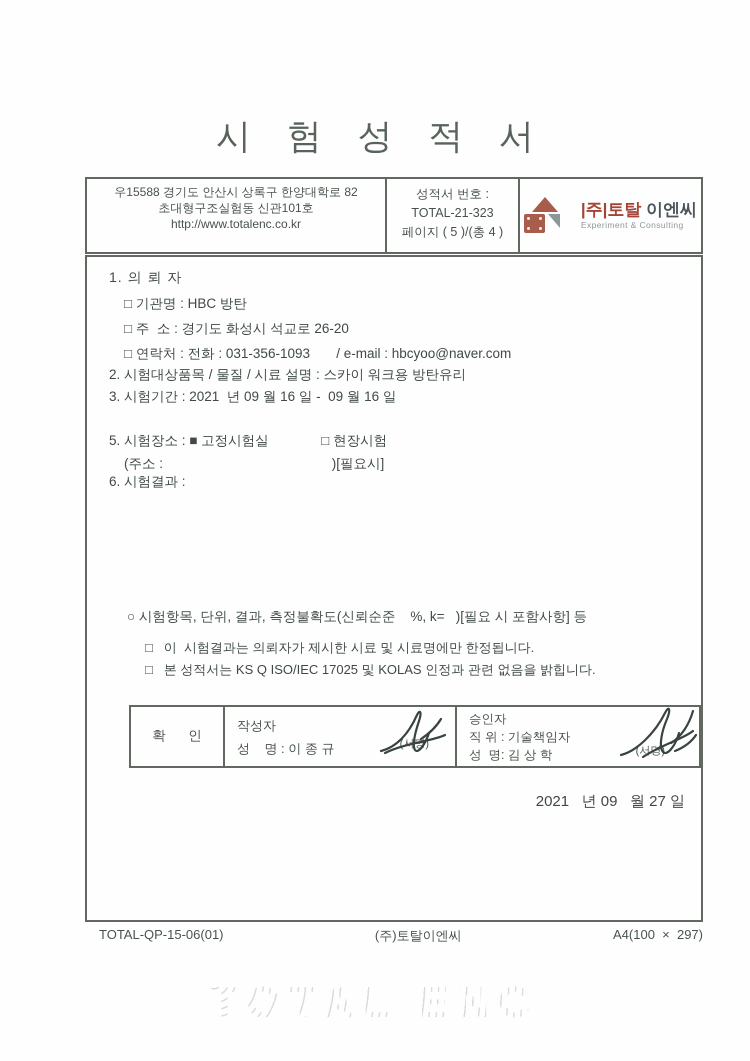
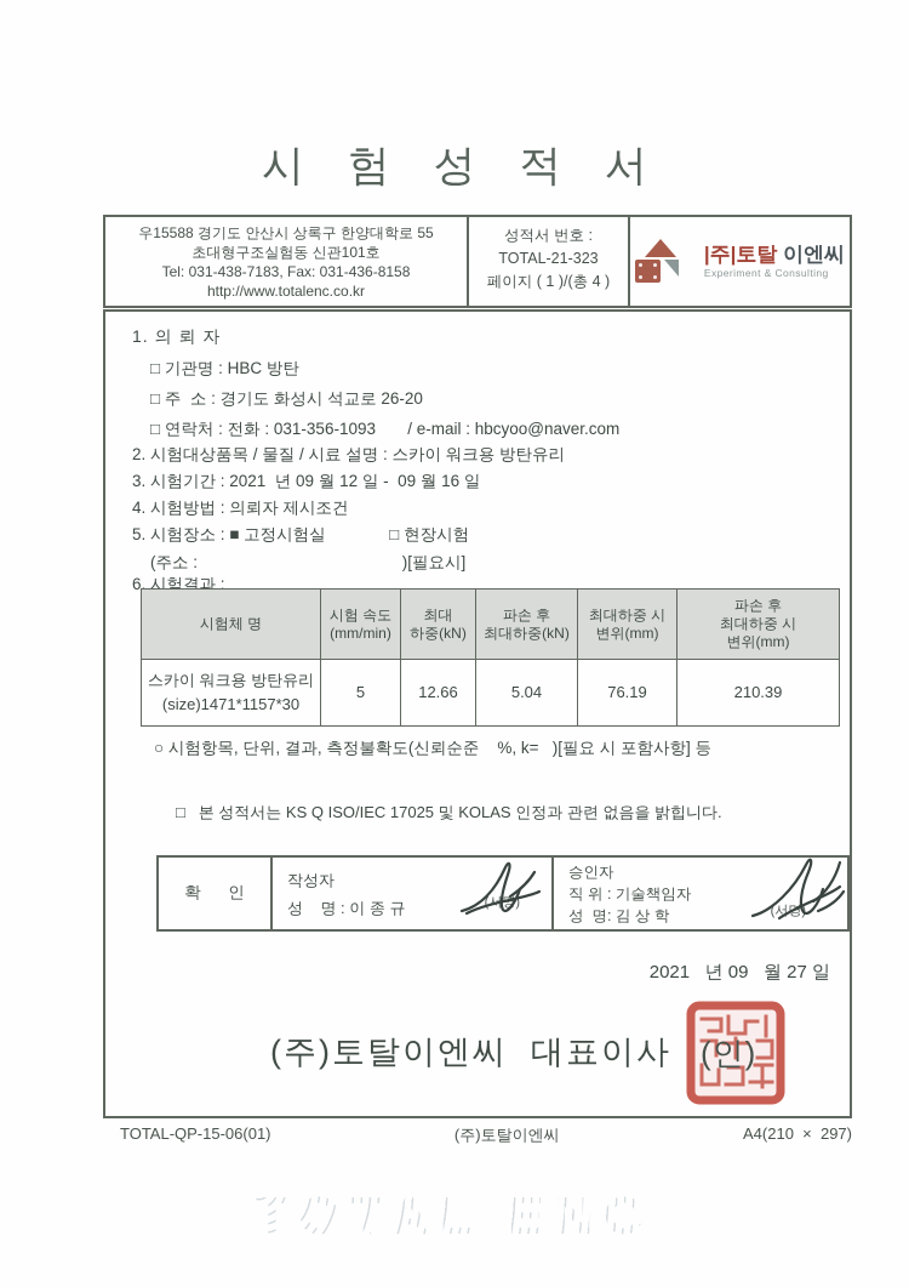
  시 험 성 적 서
- 우15588 경기도 안산시 상록구 한양대학로 82
+ 우15588 경기도 안산시 상록구 한양대학로 55
  초대형구조실험동 신관101호
+ Tel: 031-438-7183, Fax: 031-436-8158
  http://www.totalenc.co.kr
  성적서 번호 :
  TOTAL-21-323
- 페이지 ( 5 )/(총 4 )
+ 페이지 ( 1 )/(총 4 )
  |주|토탈 이엔씨
  Experiment & Consulting
  1. 의 뢰 자
  □ 기관명 : HBC 방탄
  □ 주 소 : 경기도 화성시 석교로 26-20
  □ 연락처 : 전화 : 031-356-1093 / e-mail : hbcyoo@naver.com
  2. 시험대상품목 / 물질 / 시료 설명 : 스카이 워크용 방탄유리
- 3. 시험기간 : 2021 년 09 월 16 일 - 09 월 16 일
+ 3. 시험기간 : 2021 년 09 월 12 일 - 09 월 16 일
+ 4. 시험방법 : 의뢰자 제시조건
  5. 시험장소 : ■ 고정시험실 □ 현장시험
  (주소 : )[필요시]
  6. 시험결과 :
+ 시험체 명	시험 속도 (mm/min)	최대 하중(kN)	파손 후 최대하중(kN)	최대하중 시 변위(mm)	파손 후 최대하중 시 변위(mm)
+ 스카이 워크용 방탄유리 (size)1471*1157*30	5	12.66	5.04	76.19	210.39
  ○ 시험항목, 단위, 결과, 측정불확도(신뢰순준 %, k= )[필요 시 포함사항] 등
- □ 이 시험결과는 의뢰자가 제시한 시료 및 시료명에만 한정됩니다.
  □ 본 성적서는 KS Q ISO/IEC 17025 및 KOLAS 인정과 관련 없음을 밝힙니다.
  확 인
  작성자
  성 명 : 이 종 규
  (명)
  승인자
  직 위 : 기술책임자
  성 명: 김 상 학
  (서명
  2021 년 09 월 27 일
+ (주)토탈이엔씨 대표이사
+ (인)
  TOTAL-QP-15-06(01)
  (주)토탈이엔씨
- A4(100 × 297)
+ A4(210 × 297)
  TOTAL ENC
